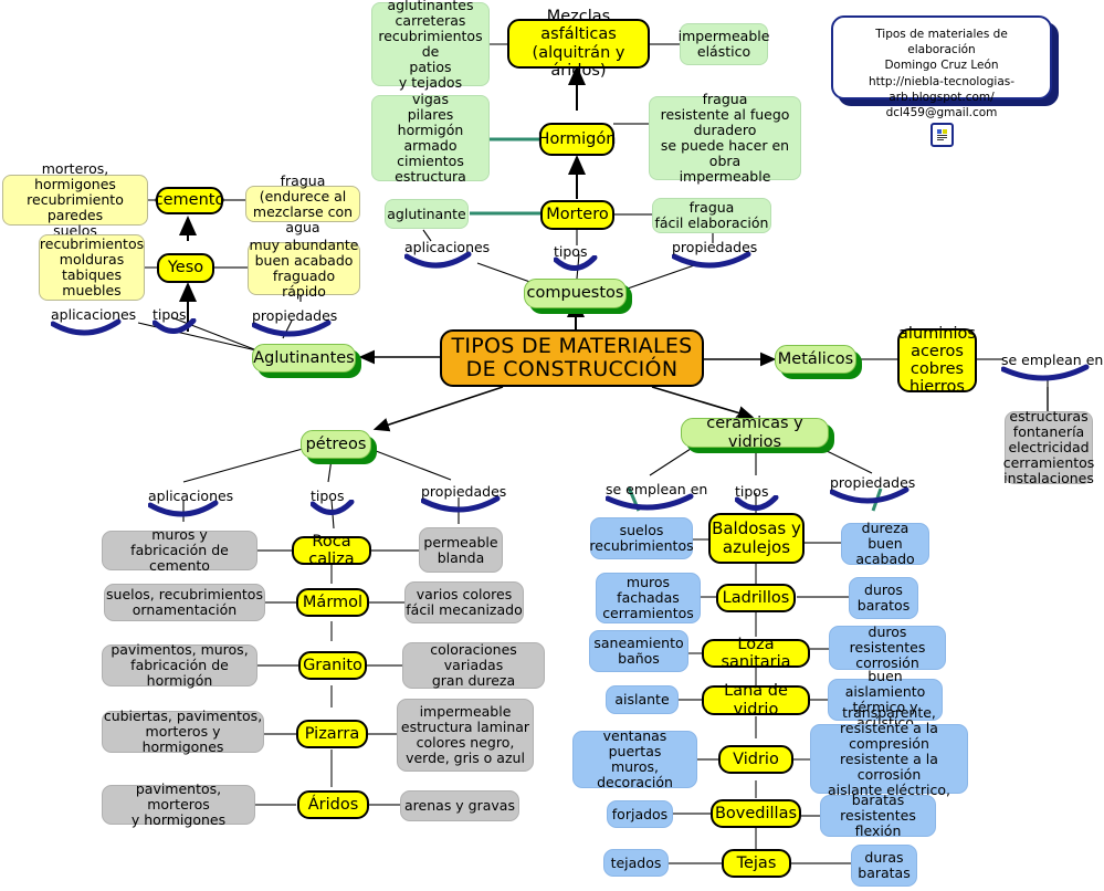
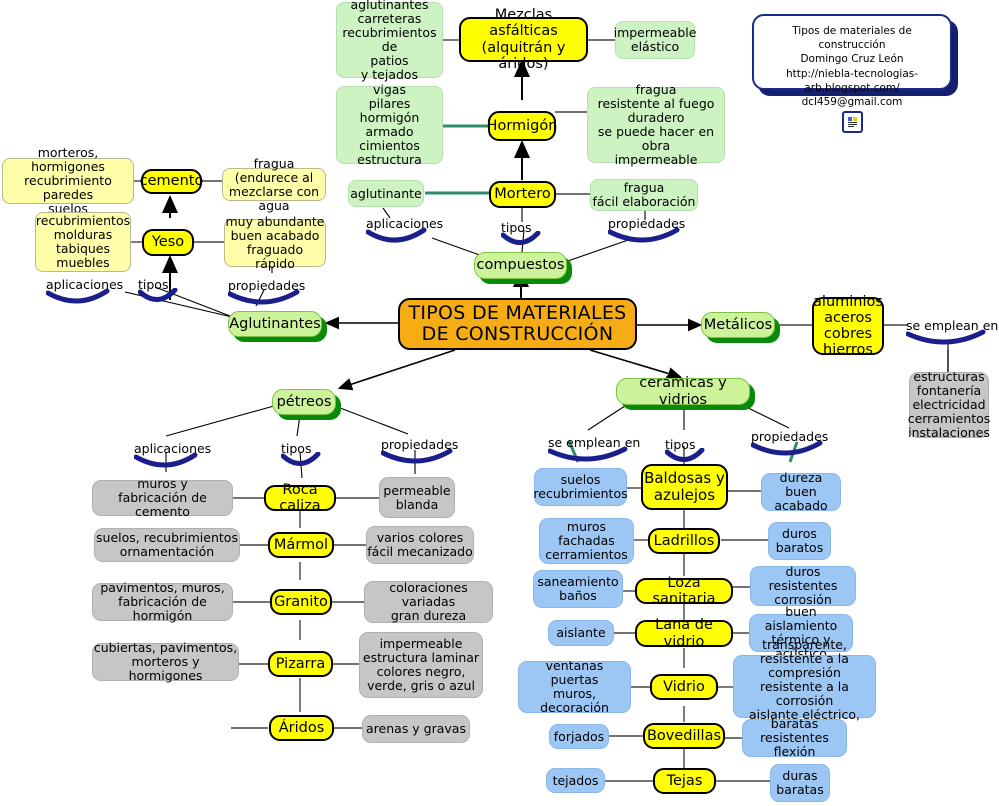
- Tipos de materiales de elaboración
+ Tipos de materiales de construcción
  Domingo Cruz León
  http://niebla-tecnologias-arb.blogspot.com/
  dcl459@gmail.com
  aglutinantes
  carreteras
  recubrimientos de
  patios
  y tejados
  Mezclas asfálticas
  (alquitrán y áridos)
  impermeable
  elástico
  vigas
  pilares
  hormigón armado
  cimientos
  estructura
  Hormigón
  fragua
  resistente al fuego
  duradero
  se puede hacer en obra
  impermeable
  aglutinante
  Mortero
  fragua
  fácil elaboración
  aplicaciones
  tipos
  propiedades
  compuestos
  morteros, hormigones
  recubrimiento paredes
  suelos
  cemento
  fragua (endurece al
  mezclarse con agua
  recubrimientos
  molduras
  tabiques
  muebles
  Yeso
  muy abundante
  buen acabado
  fraguado rápido
  aplicaciones
  tipos
  propiedades
  Aglutinantes
  TIPOS DE MATERIALES
  DE CONSTRUCCIÓN
  Metálicos
  aluminios
  aceros
  cobres
  hierros
  se emplean en
  estructuras
  fontanería
  electricidad
  cerramientos
  instalaciones
  pétreos
  aplicaciones
  tipos
  propiedades
  muros y
  fabricación de cemento
  Roca caliza
  permeable
  blanda
  suelos, recubrimientos
  ornamentación
  Mármol
  varios colores
  fácil mecanizado
  pavimentos, muros,
  fabricación de hormigón
  Granito
  coloraciones variadas
  gran dureza
  cubiertas, pavimentos,
  morteros y hormigones
  Pizarra
  impermeable
  estructura laminar
  colores negro,
  verde, gris o azul
- pavimentos, morteros
- y hormigones
  Áridos
  arenas y gravas
  cerámicas y vidrios
  se emplean en
  tipos
  propiedades
  suelos
  recubrimientos
  Baldosas y
  azulejos
  dureza
  buen acabado
  muros
  fachadas
  cerramientos
  Ladrillos
  duros
  baratos
  saneamiento
  baños
  Loza sanitaria
  duros
  resistentes corrosión
  aislante
  Lana de vidrio
  buen aislamiento
  ventanas
  puertas
  muros, decoración
  Vidrio
  transparente,
  resistente a la compresión
  resistente a la corrosión
  aislante eléctrico,
  forjados
  Bovedillas
  baratas
  resistentes flexión
  tejados
  Tejas
  duras
  baratas
